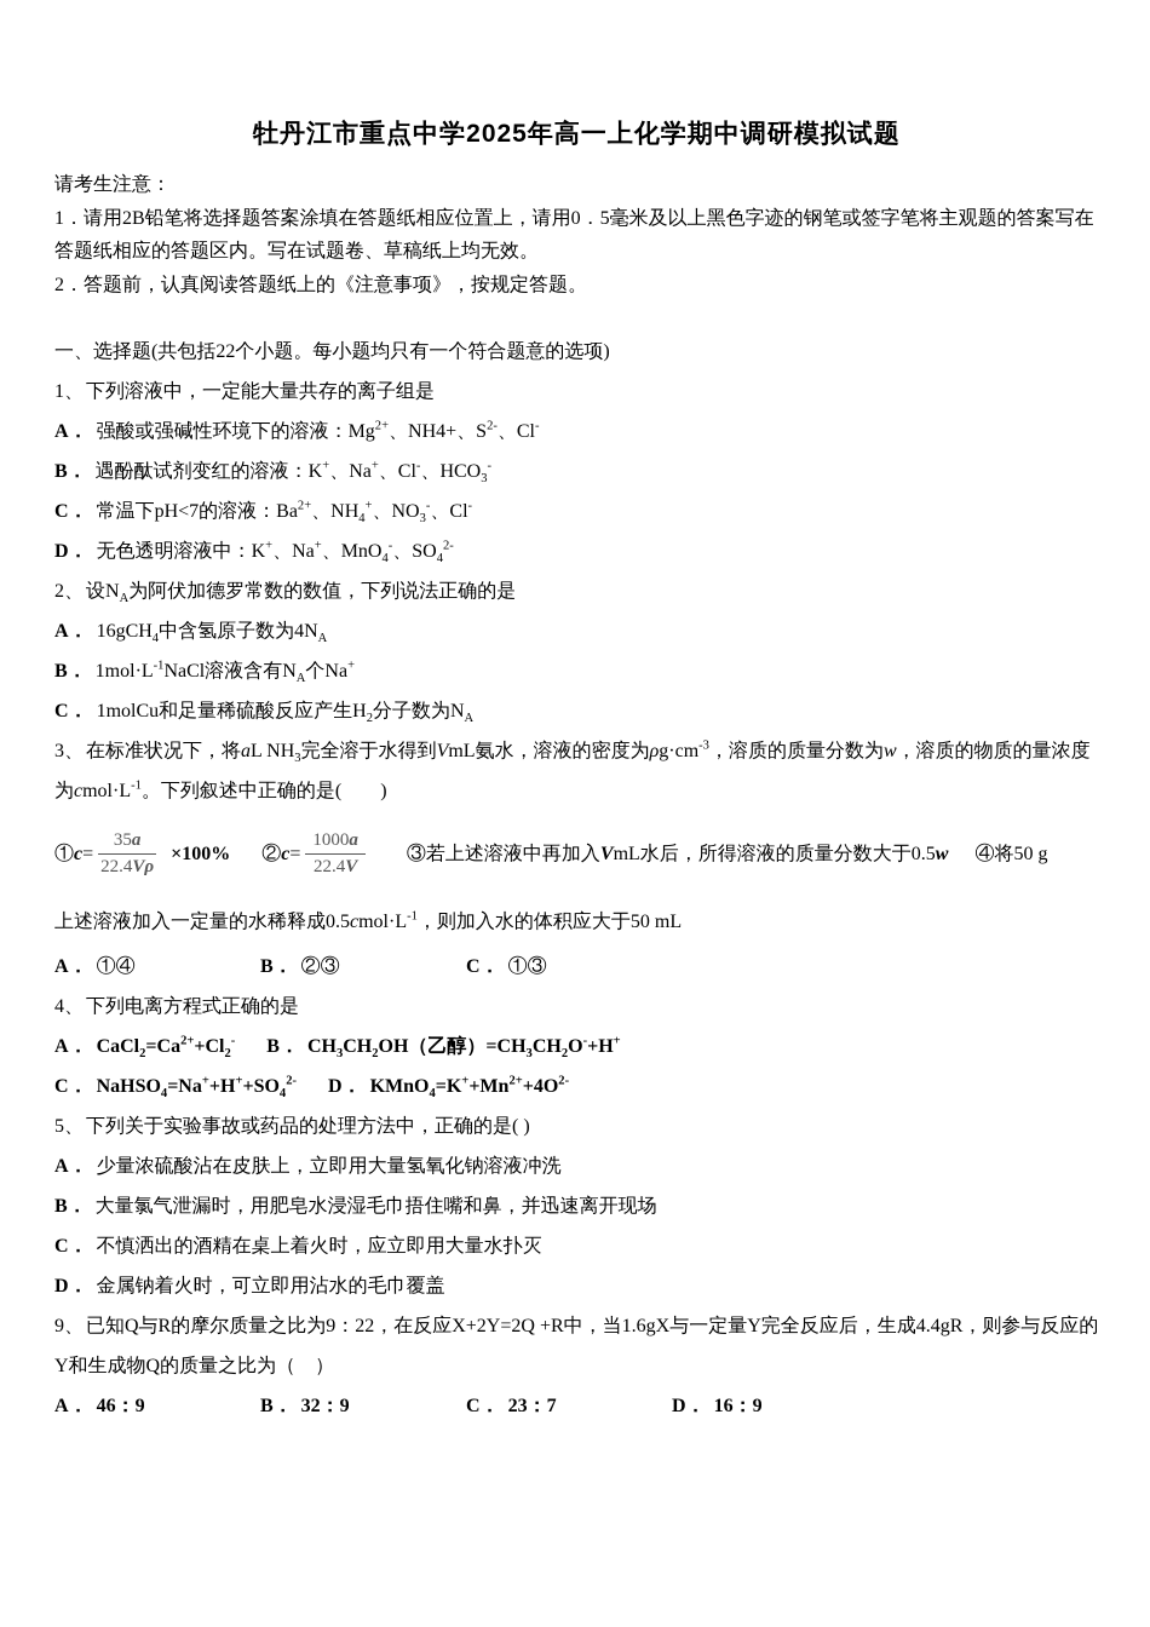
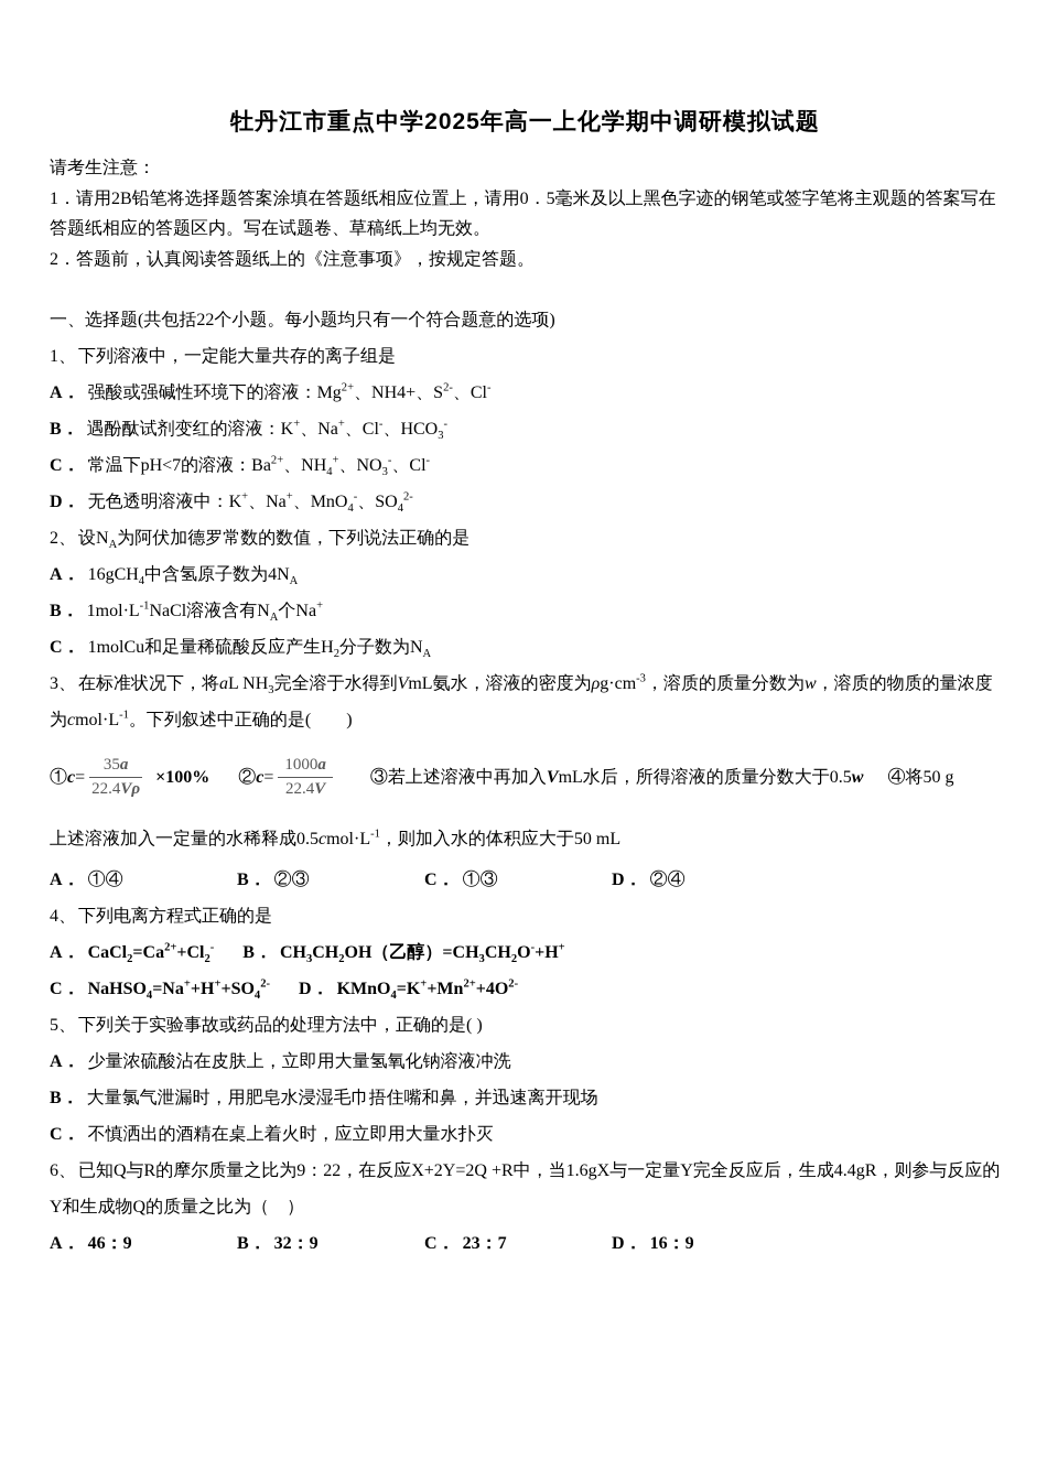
  牡丹江市重点中学2025年高一上化学期中调研模拟试题
  请考生注意：
  1．请用2B铅笔将选择题答案涂填在答题纸相应位置上，请用0．5毫米及以上黑色字迹的钢笔或签字笔将主观题的答案写在答题纸相应的答题区内。写在试题卷、草稿纸上均无效。
  2．答题前，认真阅读答题纸上的《注意事项》，按规定答题。
  一、选择题(共包括22个小题。每小题均只有一个符合题意的选项)
  1、下列溶液中，一定能大量共存的离子组是
  A． 强酸或强碱性环境下的溶液：Mg2+、NH4+、S2-、Cl-
  B． 遇酚酞试剂变红的溶液：K+、Na+、Cl-、HCO3-
  C． 常温下pH<7的溶液：Ba2+、NH4+、NO3-、Cl-
  D． 无色透明溶液中：K+、Na+、MnO4-、SO42-
  2、设NA为阿伏加德罗常数的数值，下列说法正确的是
  A． 16gCH4中含氢原子数为4NA
  B． 1mol·L-1NaCl溶液含有NA个Na+
  C． 1molCu和足量稀硫酸反应产生H2分子数为NA
  3、在标准状况下，将aL NH3完全溶于水得到VmL氨水，溶液的密度为ρg·cm-3，溶质的质量分数为w，溶质的物质的量浓度为cmol·L-1。下列叙述中正确的是( )
  ①c=
  35a
  22.4Vρ
  ×100% ②c=
  1000a
  22.4V
  ③若上述溶液中再加入VmL水后，所得溶液的质量分数大于0.5w ④将50 g
  上述溶液加入一定量的水稀释成0.5cmol·L-1，则加入水的体积应大于50 mL
  A． ①④
  B． ②③
  C． ①③
+ D． ②④
  4、下列电离方程式正确的是
  A． CaCl2=Ca2++Cl2- B． CH3CH2OH（乙醇）=CH3CH2O-+H+
  C． NaHSO4=Na++H++SO42- D． KMnO4=K++Mn2++4O2-
  5、下列关于实验事故或药品的处理方法中，正确的是( )
  A． 少量浓硫酸沾在皮肤上，立即用大量氢氧化钠溶液冲洗
  B． 大量氯气泄漏时，用肥皂水浸湿毛巾捂住嘴和鼻，并迅速离开现场
  C． 不慎洒出的酒精在桌上着火时，应立即用大量水扑灭
- D． 金属钠着火时，可立即用沾水的毛巾覆盖
- 9、已知Q与R的摩尔质量之比为9：22，在反应X+2Y=2Q +R中，当1.6gX与一定量Y完全反应后，生成4.4gR，则参与反应的Y和生成物Q的质量之比为（ ）
+ 6、已知Q与R的摩尔质量之比为9：22，在反应X+2Y=2Q +R中，当1.6gX与一定量Y完全反应后，生成4.4gR，则参与反应的Y和生成物Q的质量之比为（ ）
  A． 46：9
  B． 32：9
  C． 23：7
  D． 16：9
